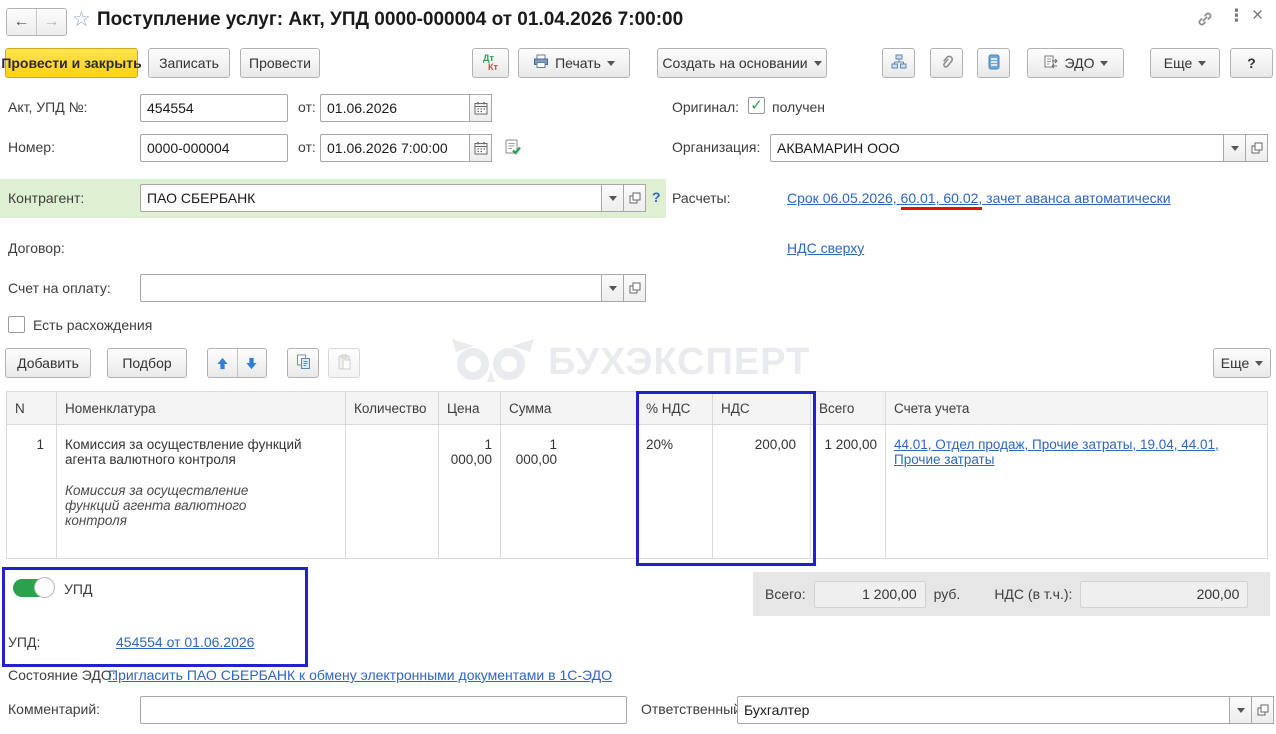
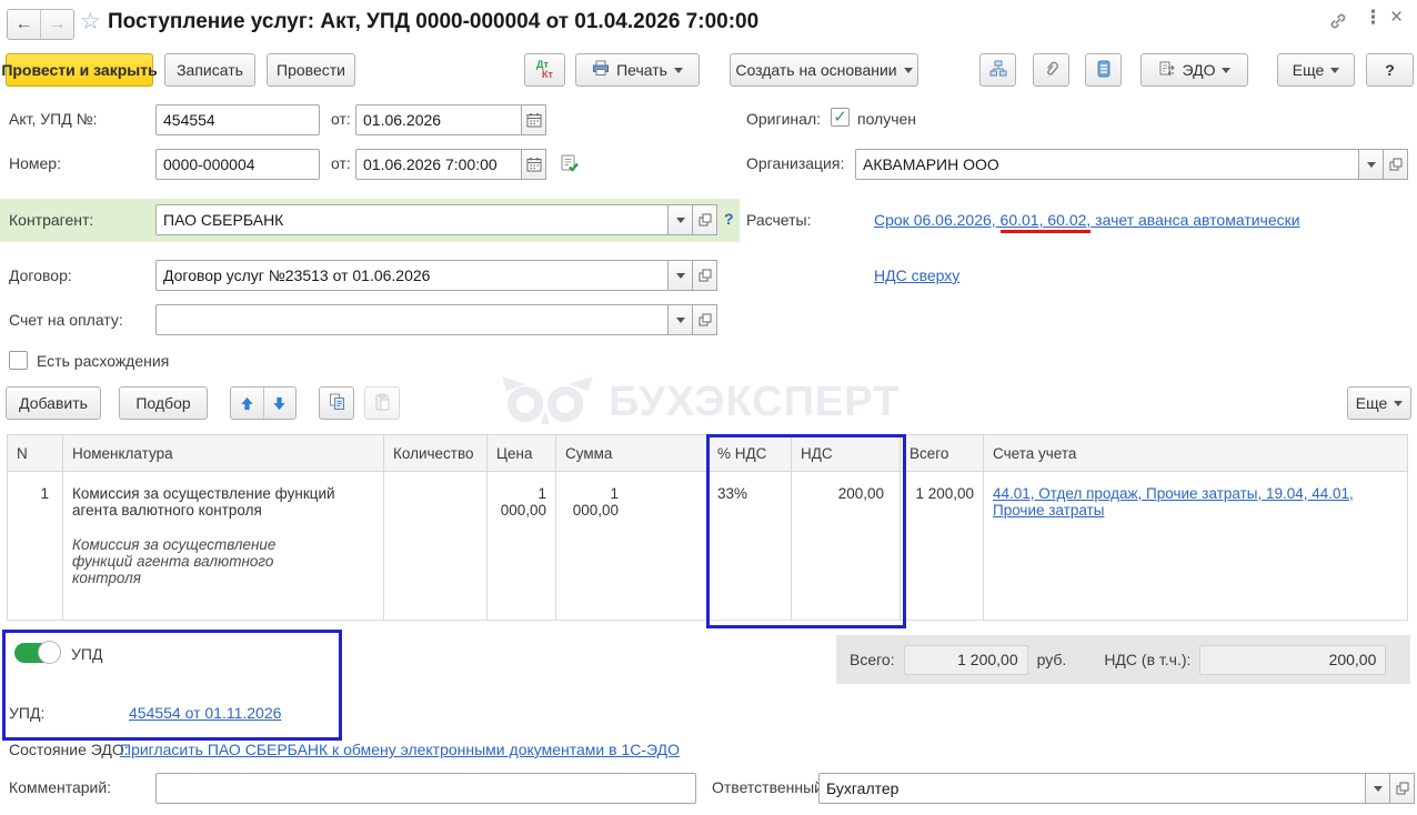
  ←
  →
  ☆
  Поступление услуг: Акт, УПД 0000-000004 от 01.04.2026 7:00:00
  ⋮
  ×
  Провести и закрыть
  Записать
  Провести
  Дт
  Кт
  Печать
  Создать на основании
  ЭДО
  Еще
  ?
  Акт, УПД №:
  454554
  от:
  01.06.2026
  Номер:
  0000-000004
  от:
  01.06.2026 7:00:00
  Контрагент:
  ПАО СБЕРБАНК
  ?
  Договор:
+ Договор услуг №23513 от 01.06.2026
  Счет на оплату:
  Есть расхождения
  Оригинал:
  ✓
  получен
  Организация:
  АКВАМАРИН ООО
  Расчеты:
- Срок 06.05.2026, 60.01, 60.02, зачет аванса автоматически
+ Срок 06.06.2026, 60.01, 60.02, зачет аванса автоматически
  НДС сверху
  Добавить
  Подбор
  Еще
  N	Номенклатура	Количество	Цена	Сумма	% НДС	НДС	Всего	Счета учета
- 1	Комиссия за осуществление функций агента валютного контроля Комиссия за осуществление функций агента валютного контроля		1 000,00	1 000,00	20%	200,00	1 200,00	44.01, Отдел продаж, Прочие затраты, 19.04, 44.01, Прочие затраты
+ 1	Комиссия за осуществление функций агента валютного контроля Комиссия за осуществление функций агента валютного контроля		1 000,00	1 000,00	33%	200,00	1 200,00	44.01, Отдел продаж, Прочие затраты, 19.04, 44.01, Прочие затраты
  УПД
  УПД:
- 454554 от 01.06.2026
+ 454554 от 01.11.2026
  Всего:
  1 200,00
  руб.
  НДС (в т.ч.):
  200,00
  Состояние ЭДО:
  Пригласить ПАО СБЕРБАНК к обмену электронными документами в 1С-ЭДО
  Комментарий:
  Ответственны
  Бухгалтер
